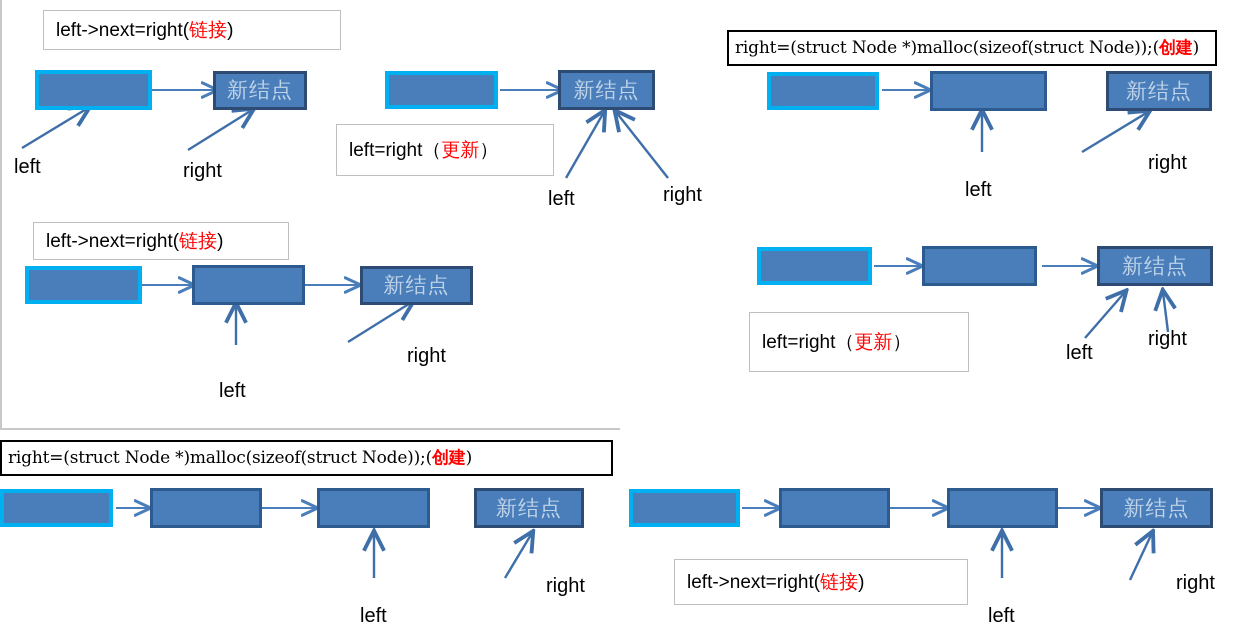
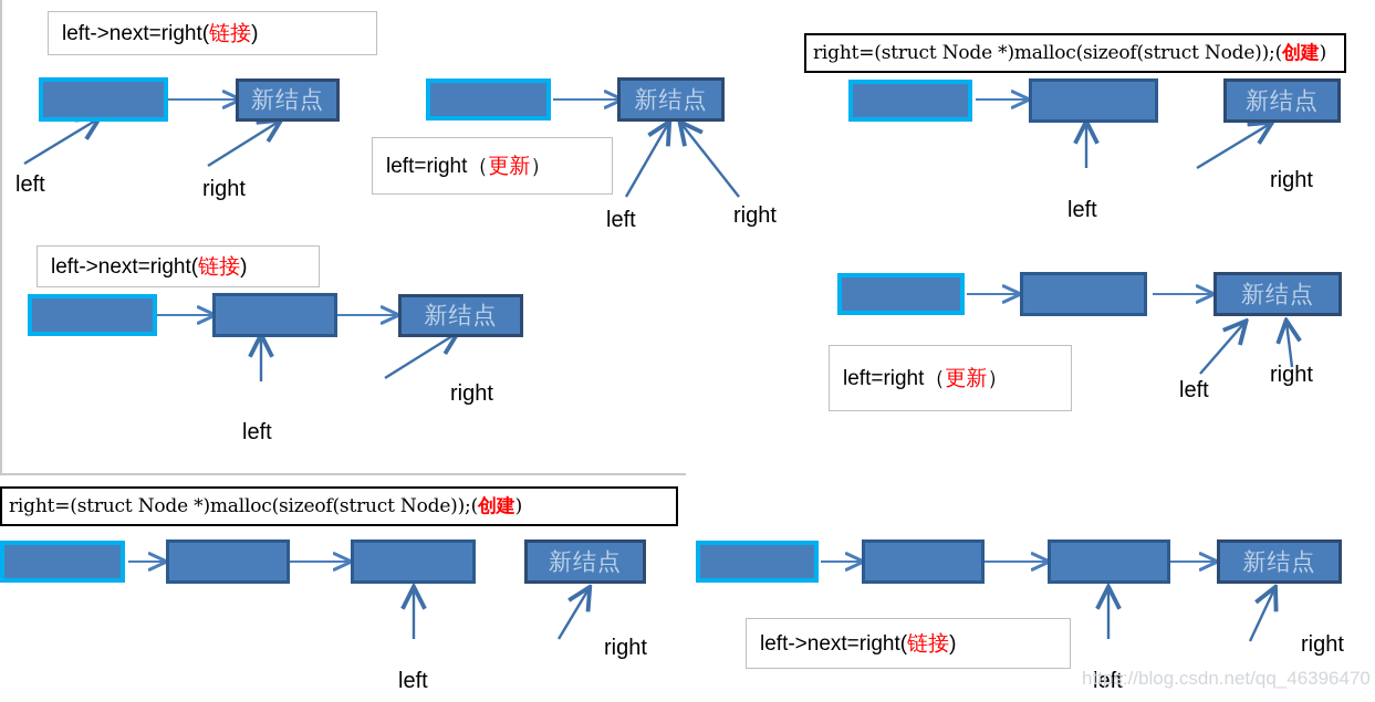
  left->next=right(链接)
  新结点
  left
  right
  新结点
  left=right（更新）
  left
  right
  right=(struct Node *)malloc(sizeof(struct Node));(创建)
  新结点
  left
  right
  left->next=right(链接)
  新结点
  left
  right
  新结点
  left=right（更新）
  left
  right
  right=(struct Node *)malloc(sizeof(struct Node));(创建)
  新结点
  left
  right
  新结点
  left->next=right(链接)
  left
  right
+ https://blog.csdn.net/qq_46396470
